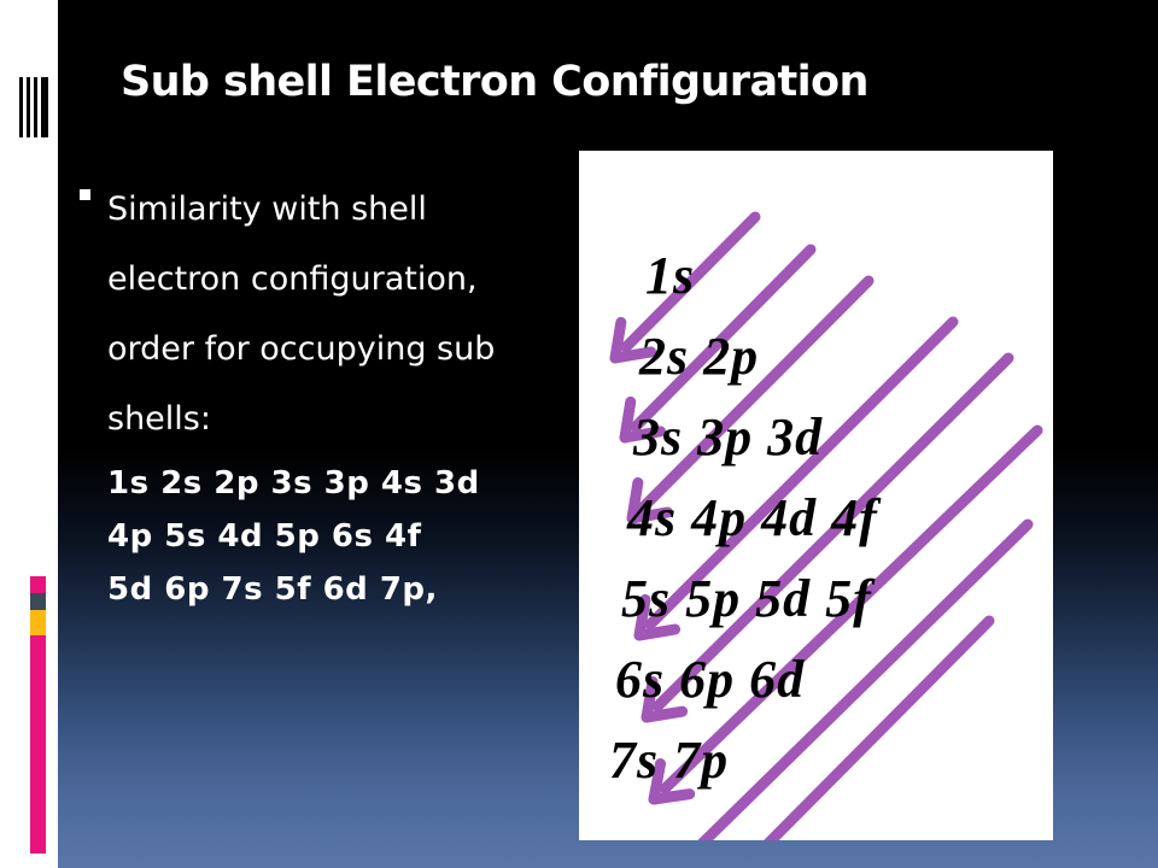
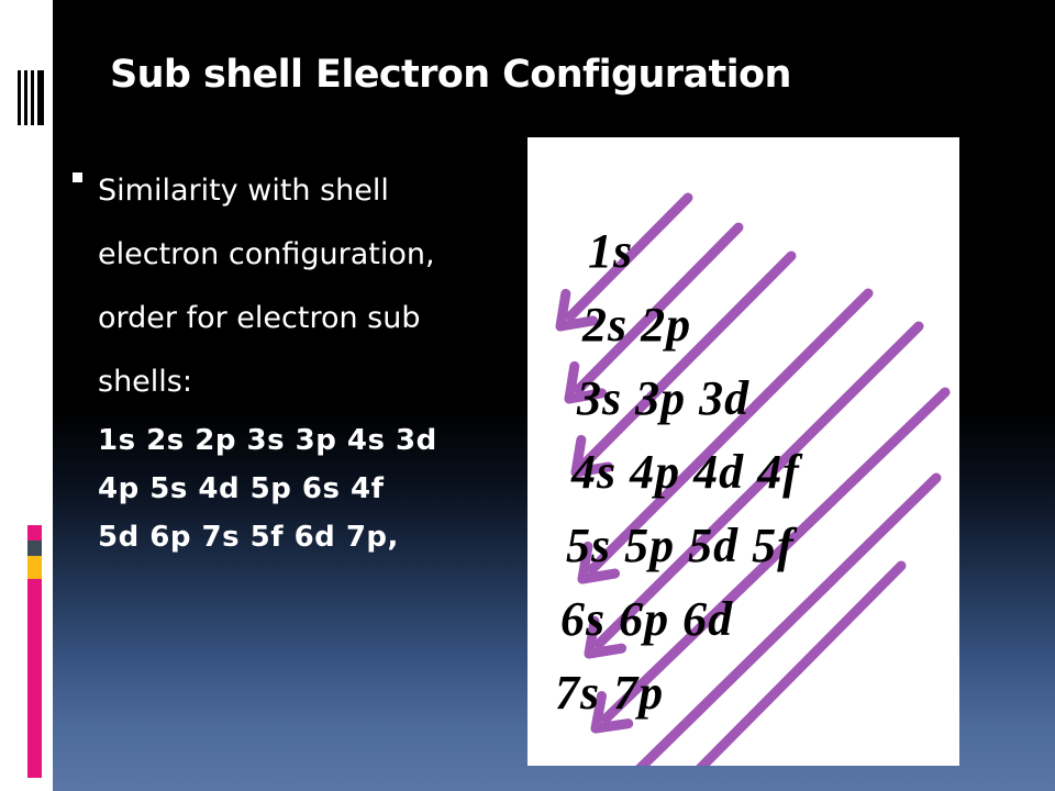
  Sub shell Electron Configuration
- Similarity with shell electron configuration, order for occupying sub shells:
+ Similarity with shell electron configuration, order for electron sub shells:
  1s 2s 2p 3s 3p 4s 3d
  4p 5s 4d 5p 6s 4f
  5d 6p 7s 5f 6d 7p,
  1s
  2s 2p
  3s 3p 3d
  4s 4p 4d 4f
  5s 5p 5d 5f
  6s 6p 6d
  7s 7p
